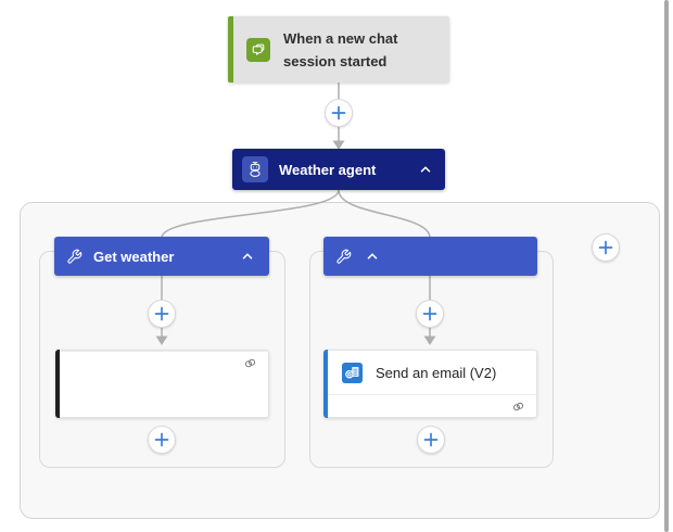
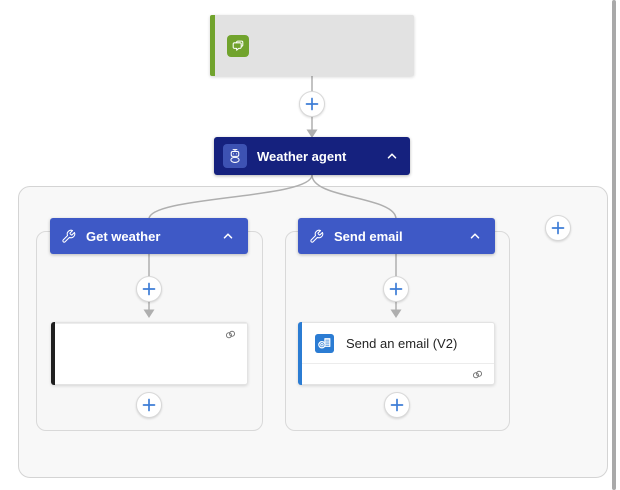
- When a new chat session started
  Weather agent
  Get weather
+ Send email
  Send an email (V2)
